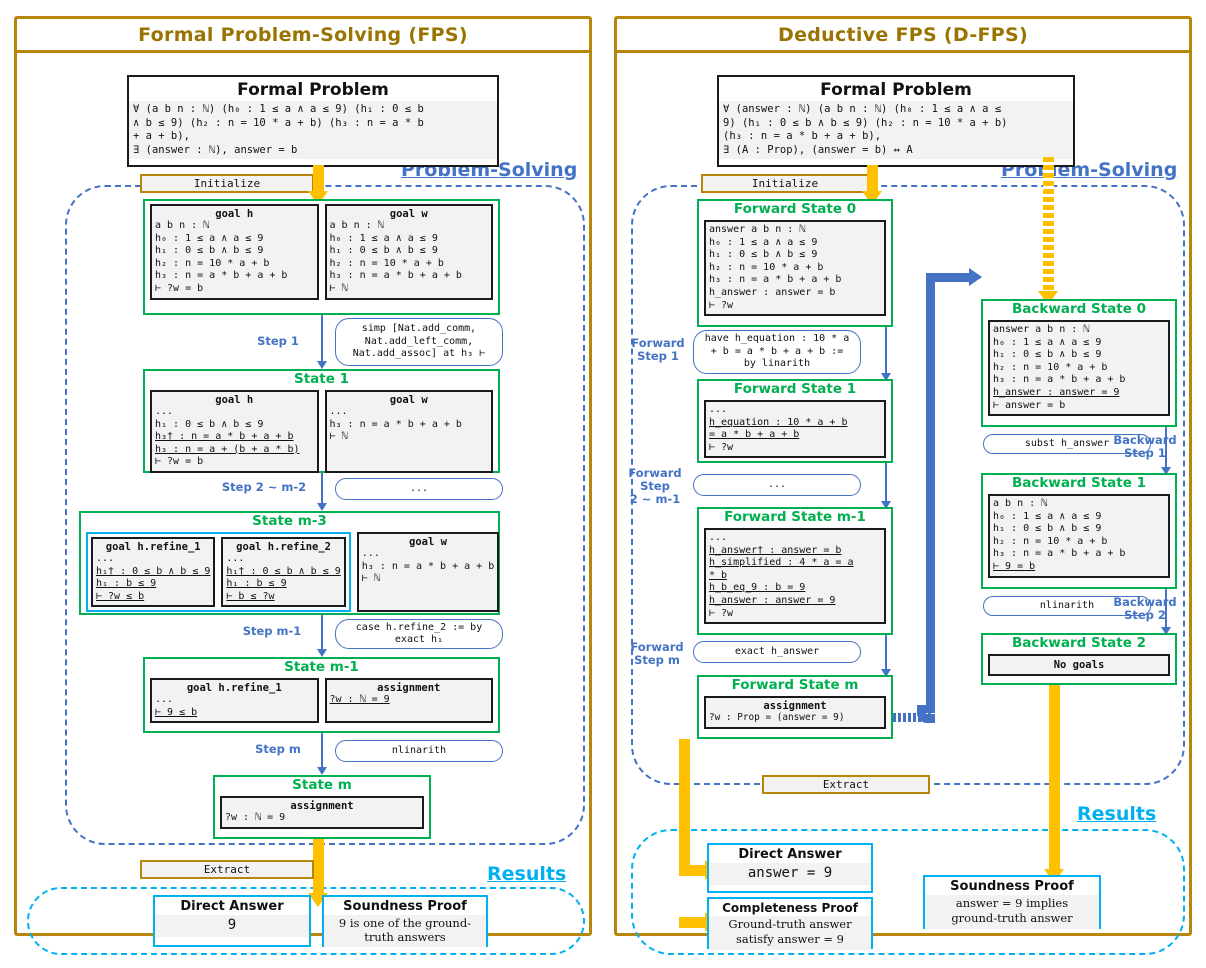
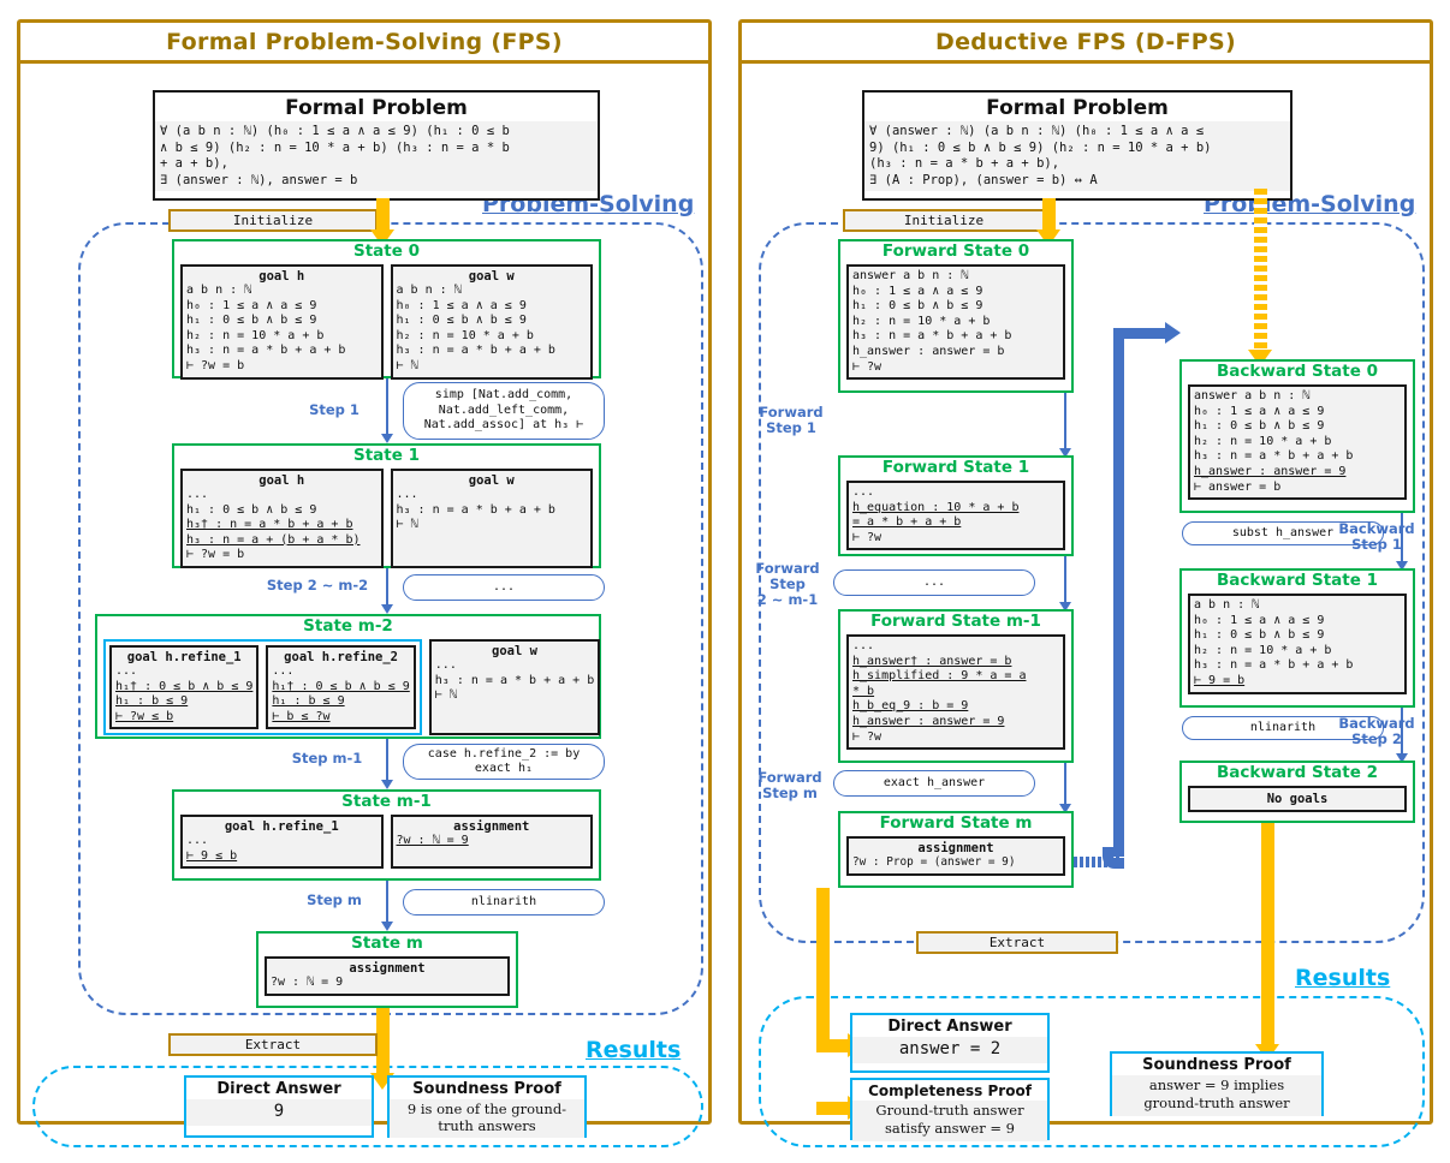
  Formal Problem-Solving (FPS)
  Problem-Solving
  Results
  Formal Problem
  ∀ (a b n : ℕ) (h₀ : 1 ≤ a ∧ a ≤ 9) (h₁ : 0 ≤ b
  ∧ b ≤ 9) (h₂ : n = 10 * a + b) (h₃ : n = a * b
  + a + b),
  ∃ (answer : ℕ), answer = b
  Initialize
+ State 0
  goal h
  a b n : ℕ
  h₀ : 1 ≤ a ∧ a ≤ 9
  h₁ : 0 ≤ b ∧ b ≤ 9
  h₂ : n = 10 * a + b
  h₃ : n = a * b + a + b
  ⊢ ?w = b
  goal w
  a b n : ℕ
  h₀ : 1 ≤ a ∧ a ≤ 9
  h₁ : 0 ≤ b ∧ b ≤ 9
  h₂ : n = 10 * a + b
  h₃ : n = a * b + a + b
  ⊢ ℕ
  Step 1
  simp [Nat.add_comm,
  Nat.add_left_comm,
  Nat.add_assoc] at h₃ ⊢
  State 1
  goal h
  ...
  h₁ : 0 ≤ b ∧ b ≤ 9
  h₃† : n = a * b + a + b
  h₃ : n = a + (b + a * b)
  ⊢ ?w = b
  goal w
  ...
  h₃ : n = a * b + a + b
  ⊢ ℕ
  Step 2 ~ m-2
  ...
- State m-3
+ State m-2
  goal h.refine_1
  ...
  h₁† : 0 ≤ b ∧ b ≤ 9
  h₁ : b ≤ 9
  ⊢ ?w ≤ b
  goal h.refine_2
  ...
  h₁† : 0 ≤ b ∧ b ≤ 9
  h₁ : b ≤ 9
  ⊢ b ≤ ?w
  goal w
  ...
  h₃ : n = a * b + a + b
  ⊢ ℕ
  Step m-1
  case h.refine_2 := by
  exact h₁
  State m-1
  goal h.refine_1
  ...
  ⊢ 9 ≤ b
  assignment
  ?w : ℕ = 9
  Step m
  nlinarith
  State m
  assignment
  ?w : ℕ = 9
  Extract
  Direct Answer
  9
  Soundness Proof
  9 is one of the ground-
  truth answers
  Deductive FPS (D-FPS)
  Prolem-Solving
  Results
  Formal Problem
  ∀ (answer : ℕ) (a b n : ℕ) (h₀ : 1 ≤ a ∧ a ≤
  9) (h₁ : 0 ≤ b ∧ b ≤ 9) (h₂ : n = 10 * a + b)
  (h₃ : n = a * b + a + b),
  ∃ (A : Prop), (answer = b) ↔ A
  Initialize
  Forward State 0
  answer a b n : ℕ
  h₀ : 1 ≤ a ∧ a ≤ 9
  h₁ : 0 ≤ b ∧ b ≤ 9
  h₂ : n = 10 * a + b
  h₃ : n = a * b + a + b
  h_answer : answer = b
  ⊢ ?w
  Forward
  Step 1
- have h_equation : 10 * a
- + b = a * b + a + b :=
- by linarith
  Forward State 1
  ...
  h_equation : 10 * a + b
  = a * b + a + b
  ⊢ ?w
  Forward
  Step
  2 ~ m-1
  ...
  Forward State m-1
  ...
  h_answer† : answer = b
- h_simplified : 4 * a = a
+ h_simplified : 9 * a = a
  * b
  h_b_eq_9 : b = 9
  h_answer : answer = 9
  ⊢ ?w
  Forward
  Step m
  exact h_answer
  Forward State m
  assignment
  ?w : Prop = (answer = 9)
  Backward State 0
  answer a b n : ℕ
  h₀ : 1 ≤ a ∧ a ≤ 9
  h₁ : 0 ≤ b ∧ b ≤ 9
  h₂ : n = 10 * a + b
  h₃ : n = a * b + a + b
  h_answer : answer = 9
  ⊢ answer = b
  subst h_answer
  Backward
  Step 1
  Backward State 1
  a b n : ℕ
  h₀ : 1 ≤ a ∧ a ≤ 9
  h₁ : 0 ≤ b ∧ b ≤ 9
  h₂ : n = 10 * a + b
  h₃ : n = a * b + a + b
  ⊢ 9 = b
  nlinarith
  Backward
  Step 2
  Backward State 2
  No goals
  Extract
  Direct Answer
- answer = 9
+ answer = 2
  Completeness Proof
  Ground-truth answer
  satisfy answer = 9
  Soundness Proof
  answer = 9 implies
  ground-truth answer
